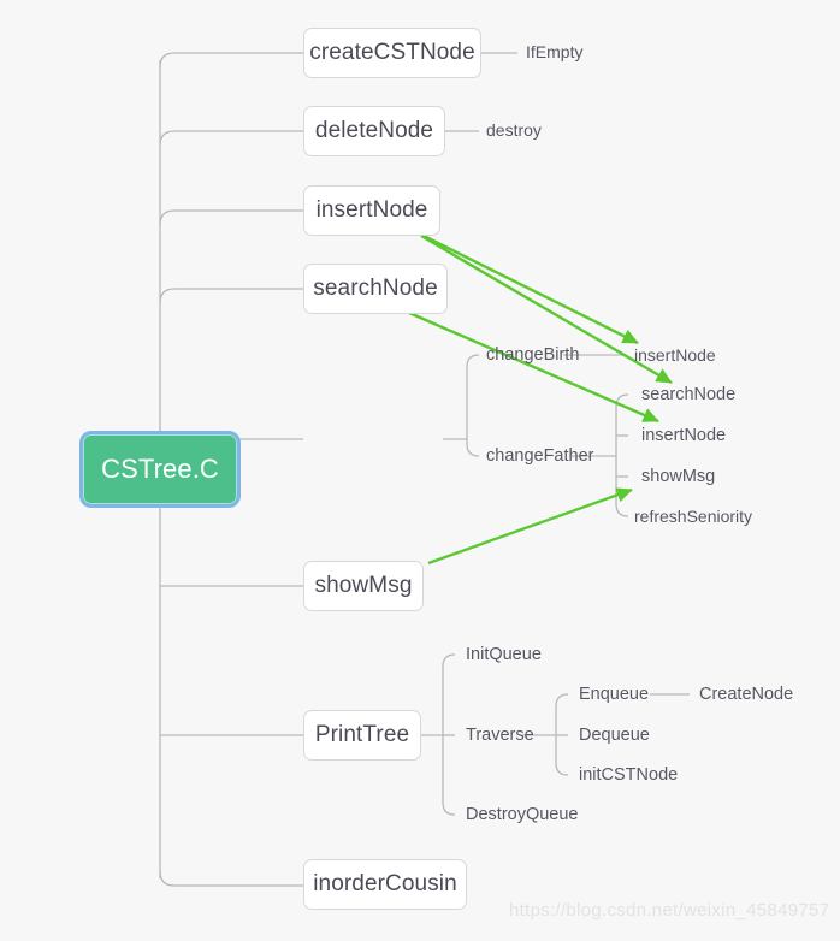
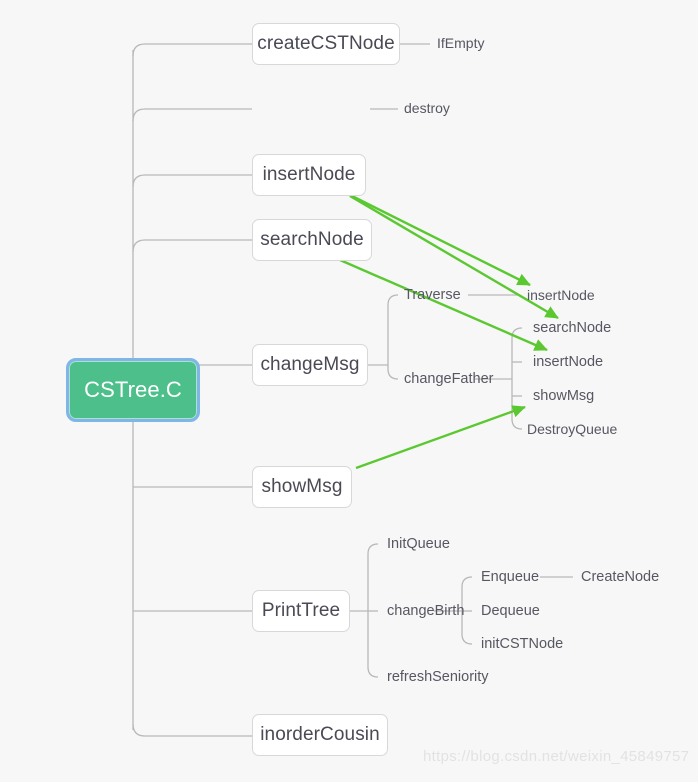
  CSTree.C
  createCSTNode
- deleteNode
  insertNode
  searchNode
+ changeMsg
  showMsg
  PrintTree
  inorderCousin
  IfEmpty
  destroy
- changeBirth
+ Traverse
  changeFather
  insertNode
  searchNode
  insertNode
  showMsg
- refreshSeniority
+ DestroyQueue
  InitQueue
- Traverse
+ changeBirth
- DestroyQueue
+ refreshSeniority
  Enqueue
  Dequeue
  initCSTNode
  CreateNode
